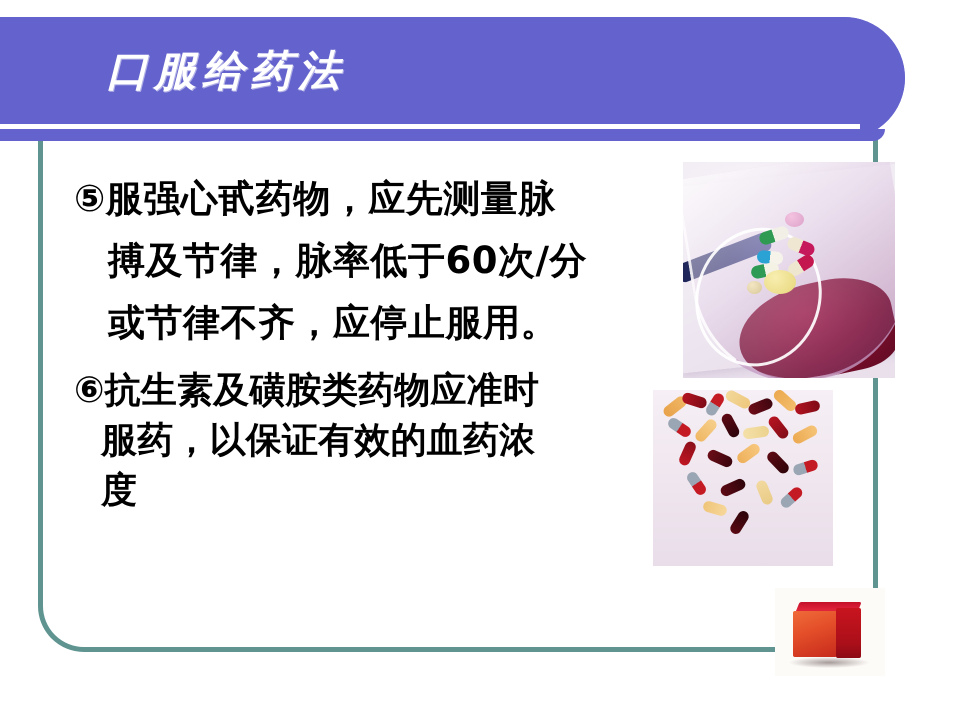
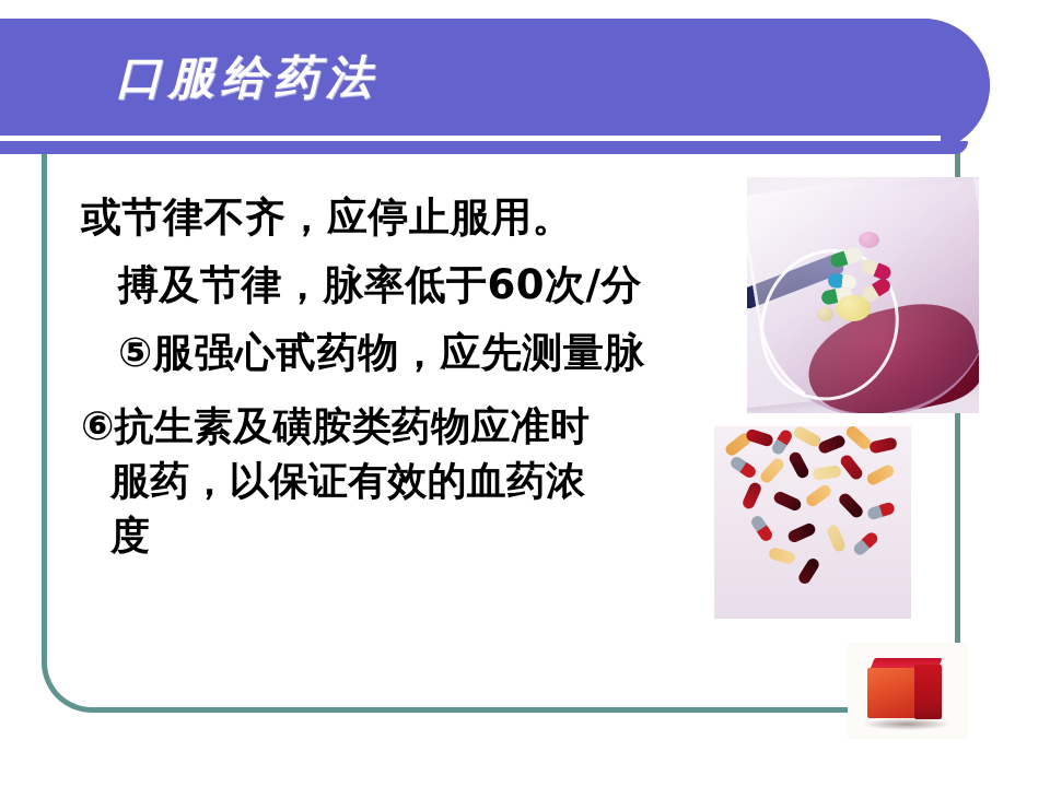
  口服给药法
- ⑤服强心甙药物，应先测量脉
+ 或节律不齐，应停止服用。
  搏及节律，脉率低于60次/分
- 或节律不齐，应停止服用。
+ ⑤服强心甙药物，应先测量脉
  ⑥抗生素及磺胺类药物应准时
  服药，以保证有效的血药浓
  度
